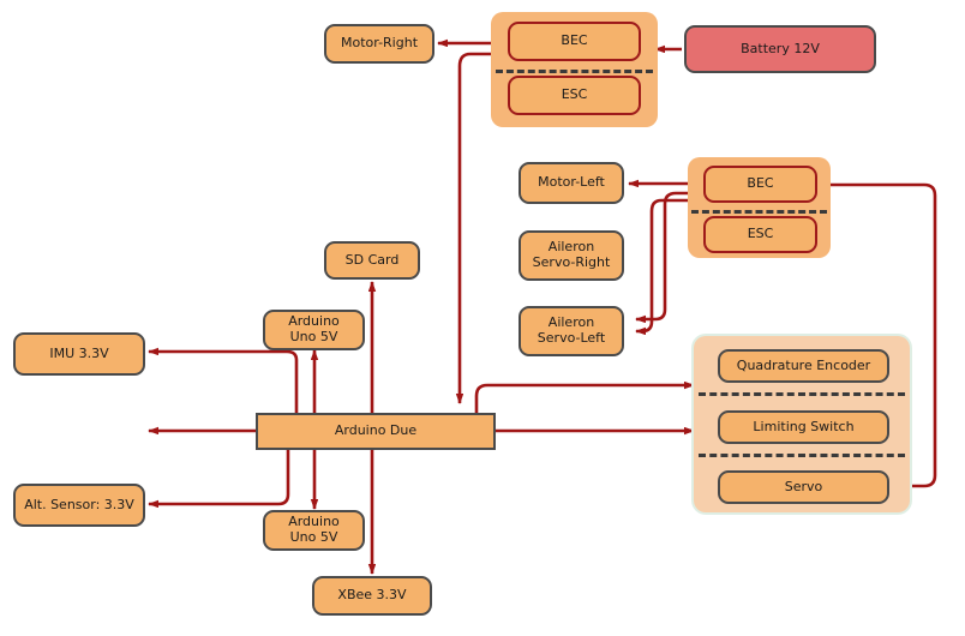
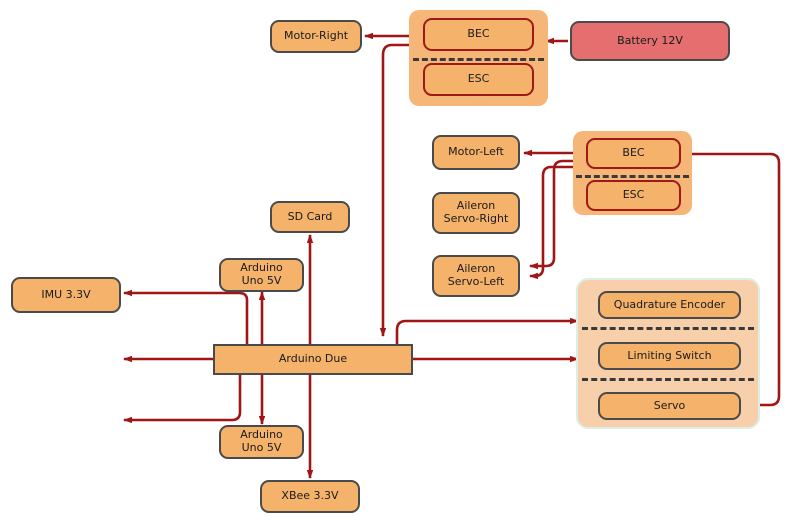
  Motor-Right
  Battery 12V
  BEC
  ESC
  Motor-Left
  BEC
  ESC
  Aileron
  Servo-Right
  Aileron
  Servo-Left
  SD Card
  Arduino
  Uno 5V
  Arduino
  Uno 5V
  IMU 3.3V
- Alt. Sensor: 3.3V
  Arduino Due
  XBee 3.3V
  Quadrature Encoder
  Limiting Switch
  Servo
